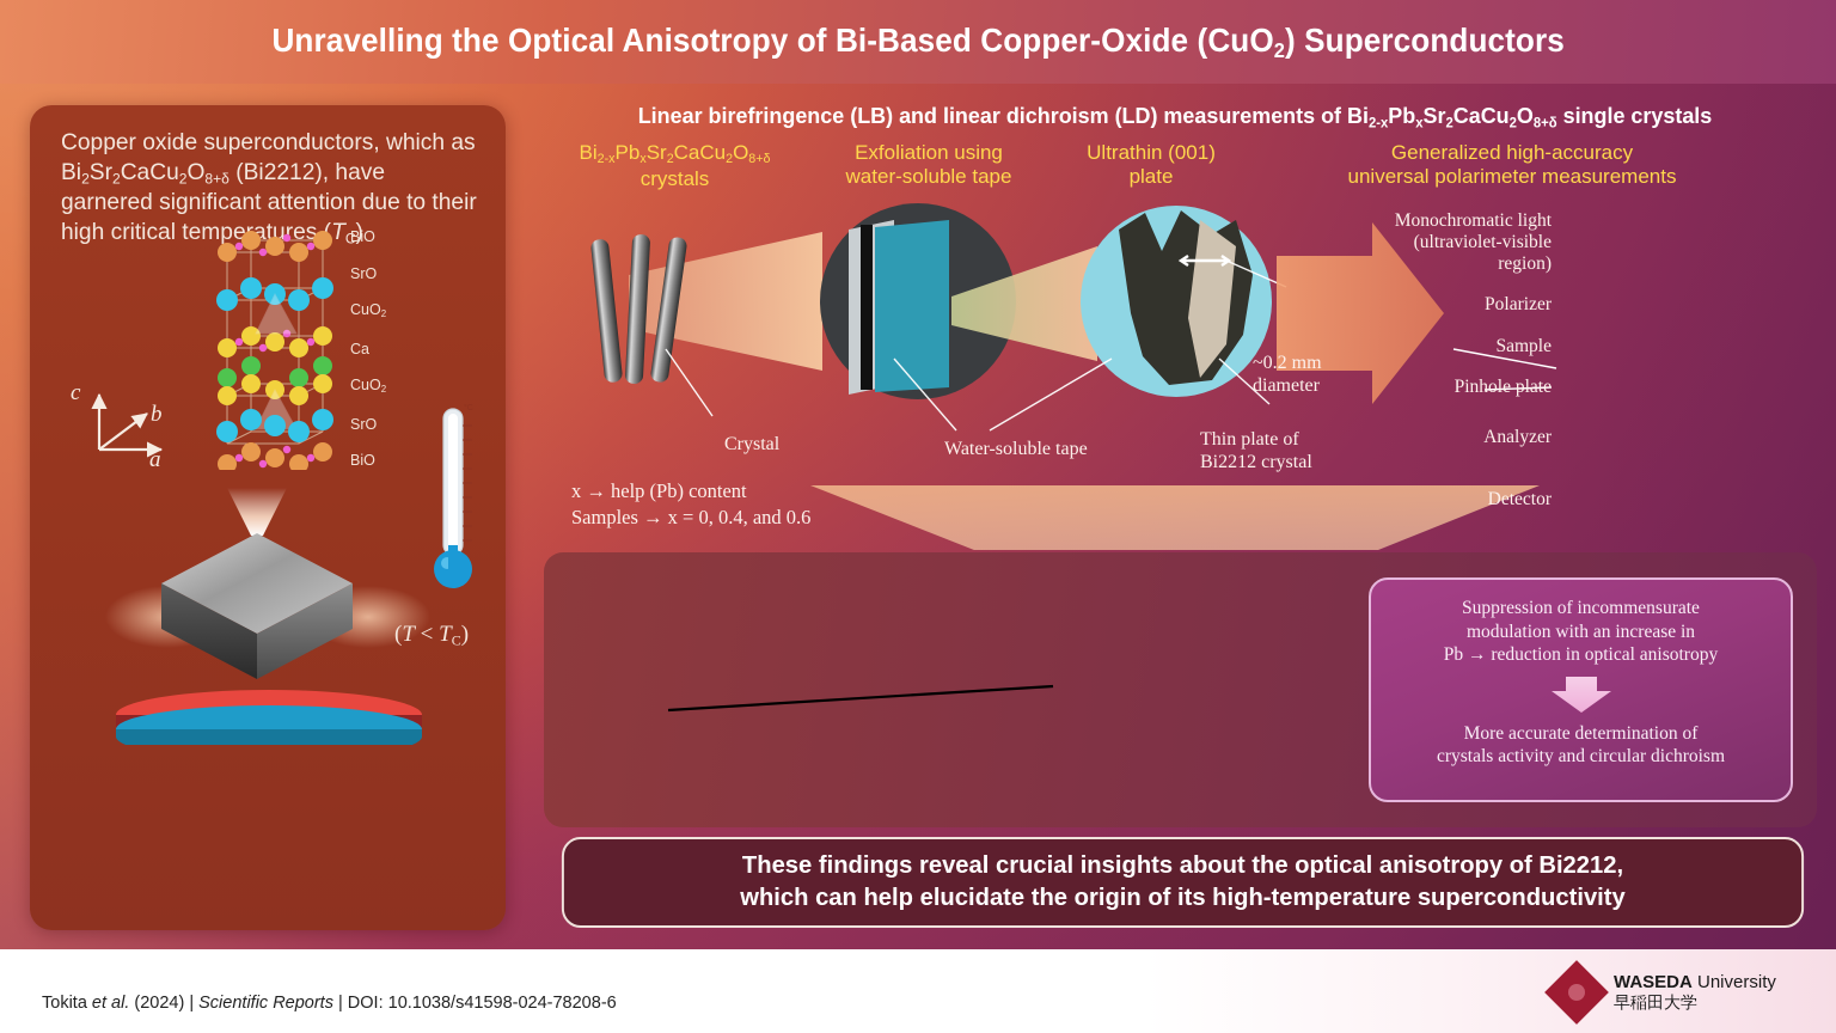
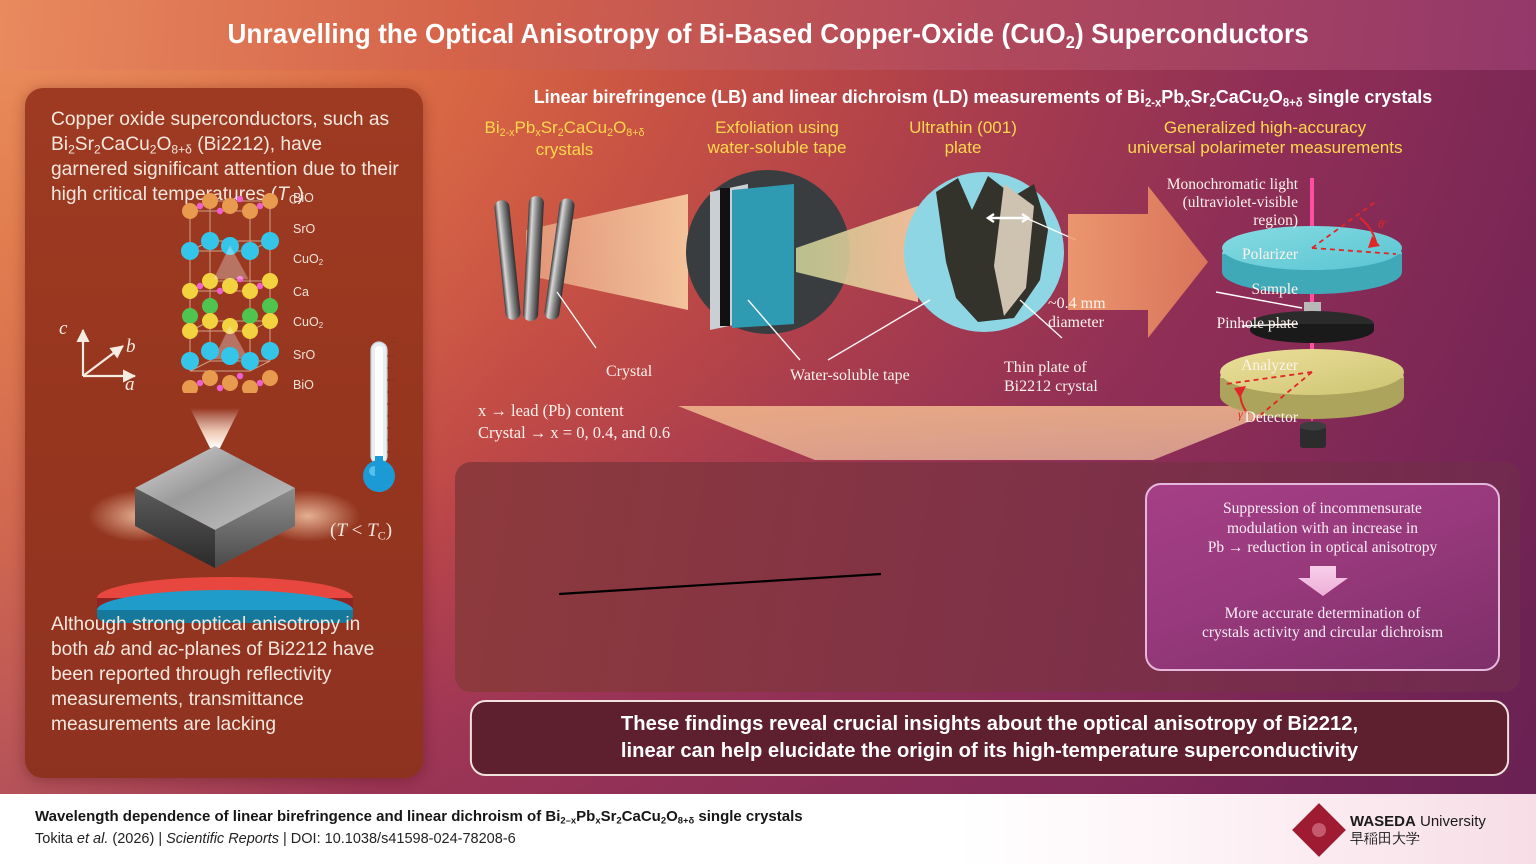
  Unravelling the Optical Anisotropy of Bi-Based Copper-Oxide (CuO2) Superconductors
- Copper oxide superconductors, which as Bi2Sr2CaCu2O8+δ (Bi2212), have garnered significant attention due to their high critical tempeatures TC)
+ Copper oxide superconductors, such as Bi2Sr2CaCu2O8+δ (Bi2212), have garnered significant attention due to their high critical tempeatures TC)
  BiO
  SrO
  CuO2
  Ca
  CuO2
  SrO
  BiO
  c
  b
  a
  (T < TC)
+ Although strong optical anisotropy in both ab and ac-planes of Bi2212 have been reported through reflectivity measurements, transmittance measurements are lacking
  Linear birefringence (LB) and linear dichroism (LD) measurements of Bi2-xPbxSr2CaCu2O8+δ single crystals
  Bi2-xPbxSr2CaCu2O8+δ
  crystals
  Exfoliation using
  water-soluble tape
  Ultrathin (001)
  plate
  Generalized high-accuracy
  universal polarimeter measurements
  Crystal
  Water-soluble tape
- ~0.2 mm
+ ~0.4 mm
  diameter
  Thin plate of
  Bi2212 crystal
- x → help (Pb) content
+ x → lead (Pb) content
- Samples → x = 0, 0.4, and 0.6
+ Crystal → x = 0, 0.4, and 0.6
+ θ'
+ γ
  Monochromatic light
  (ultraviolet-visible
  region)
  Polarizer
  Sample
  Pinhole plate
  Analyzer
  Detector
  Suppression of incommensurate
  modulation with an increase in
  Pb → reduction in optical anisotropy
  More accurate determination of
  crystals activity and circular dichroism
  These findings reveal crucial insights about the optical anisotropy of Bi2212,
- which can help elucidate the origin of its high-temperature superconductivity
+ linear can help elucidate the origin of its high-temperature superconductivity
+ Wavelength dependence of linear birefringence and linear dichroism of Bi2–xPbxSr2CaCu2O8+δ single crystals
- Tokita et al. (2024) | Scientific Reports | DOI: 10.1038/s41598-024-78208-6
+ Tokita et al. (2026) | Scientific Reports | DOI: 10.1038/s41598-024-78208-6
  WASEDA University
  早稲田大学
